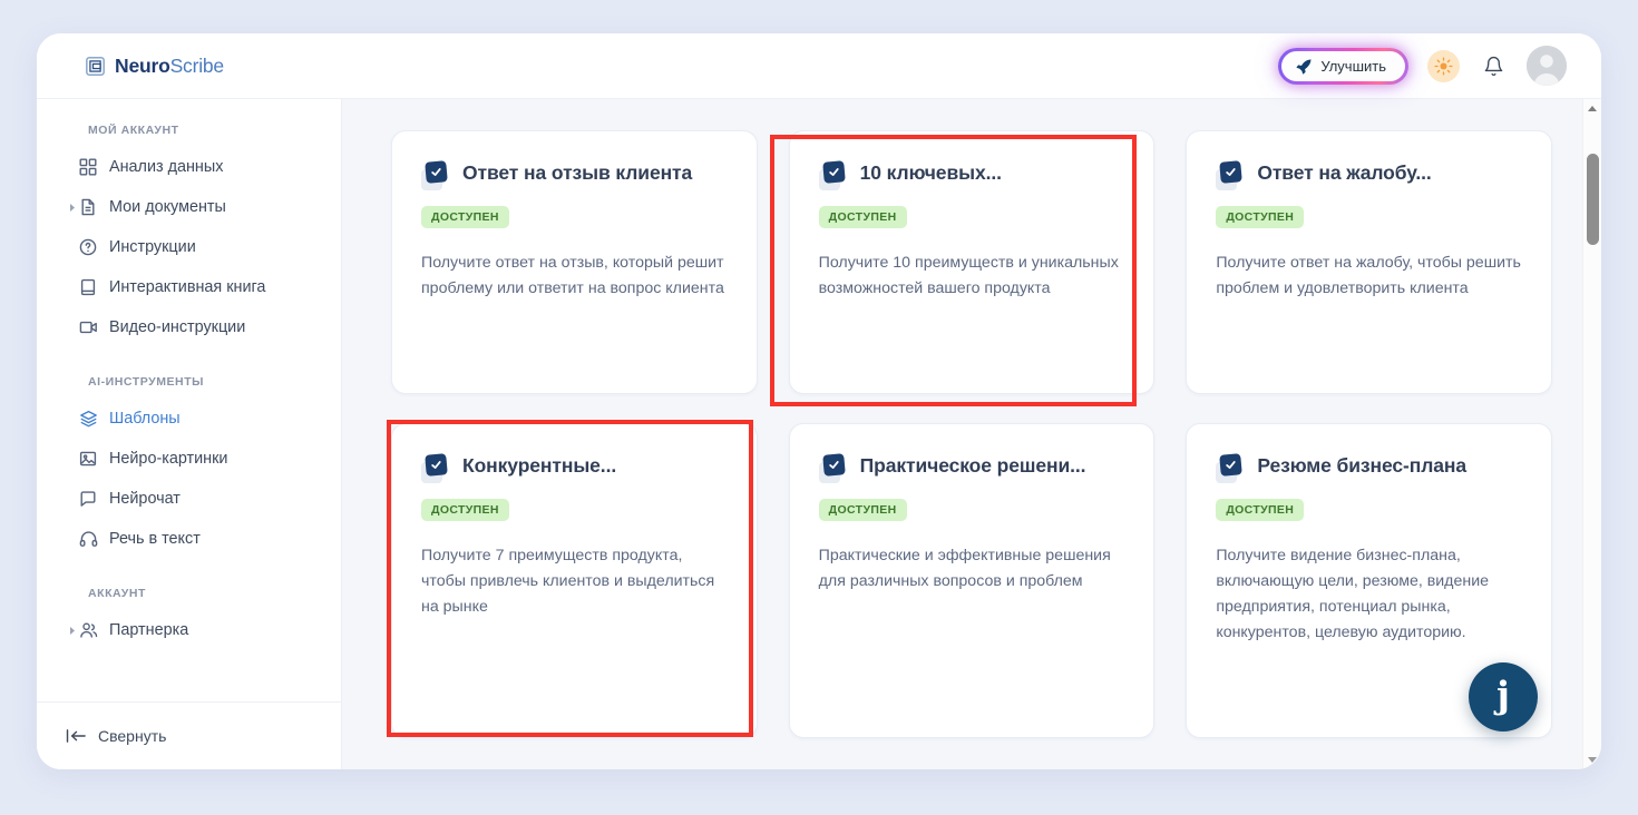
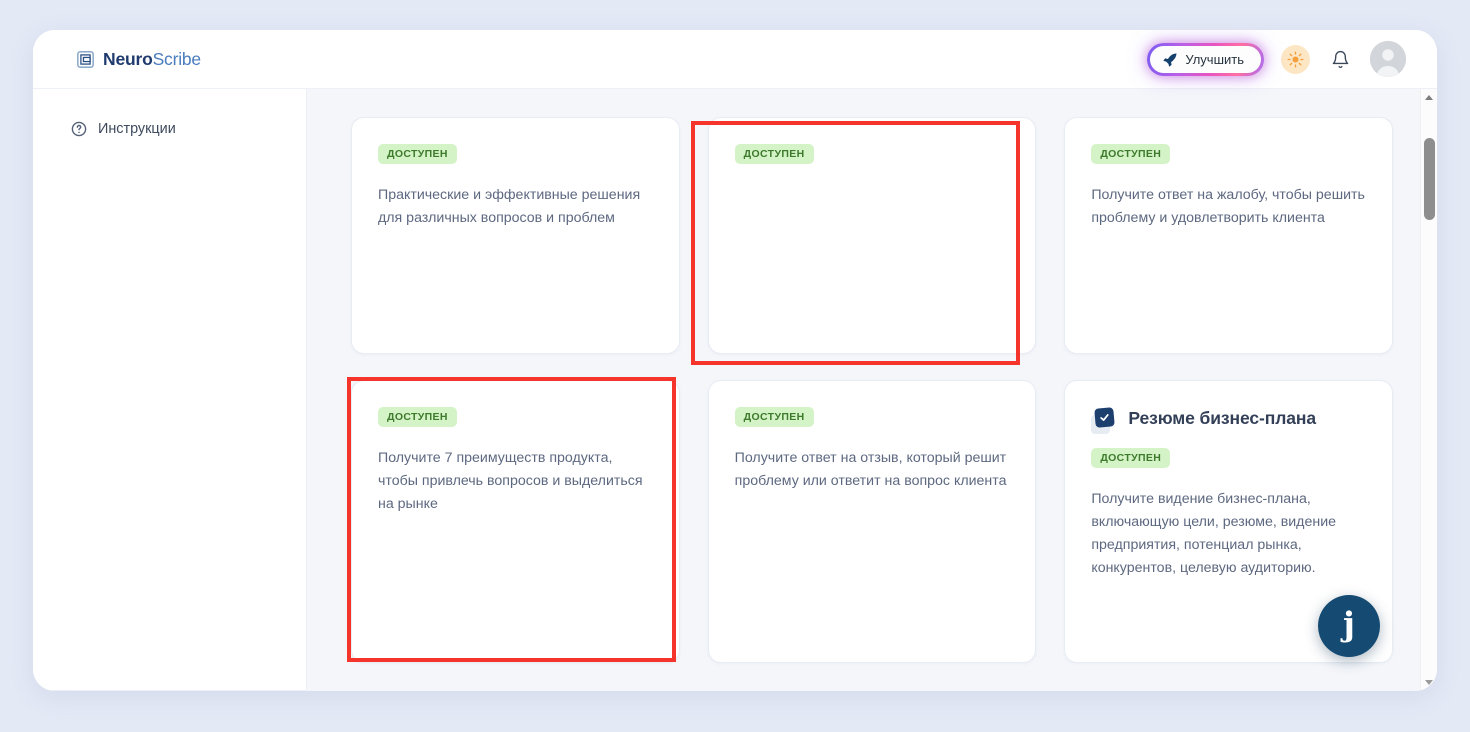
  NeuroScribe
  Улучшить
- МОЙ АККАУНТ
- Анализ данных
- Мои документы
  Инструкции
- Интерактивная книга
- Видео-инструкции
- AI-ИНСТРУМЕНТЫ
- Шаблоны
- Нейро-картинки
- Нейрочат
- Речь в текст
- АККАУНТ
- Партнерка
- Свернуть
- Ответ на отзыв клиента
  ДОСТУПЕН
- Получите ответ на отзыв, который решит проблему или ответит на вопрос клиента
+ Практические и эффективные решения для различных вопросов и проблем
- 10 ключевых...
  ДОСТУПЕН
- Получите 10 преимуществ и уникальных возможностей вашего продукта
- Ответ на жалобу...
  ДОСТУПЕН
- Получите ответ на жалобу, чтобы решить проблем и удовлетворить клиента
+ Получите ответ на жалобу, чтобы решить проблему и удовлетворить клиента
- Конкурентные...
  ДОСТУПЕН
- Получите 7 преимуществ продукта, чтобы привлечь клиентов и выделиться на рынке
+ Получите 7 преимуществ продукта, чтобы привлечь вопросов и выделиться на рынке
- Практическое решени...
  ДОСТУПЕН
- Практические и эффективные решения для различных вопросов и проблем
+ Получите ответ на отзыв, который решит проблему или ответит на вопрос клиента
  Резюме бизнес-плана
  ДОСТУПЕН
  Получите видение бизнес-плана, включающую цели, резюме, видение предприятия, потенциал рынка, конкурентов, целевую аудиторию.
  ј
